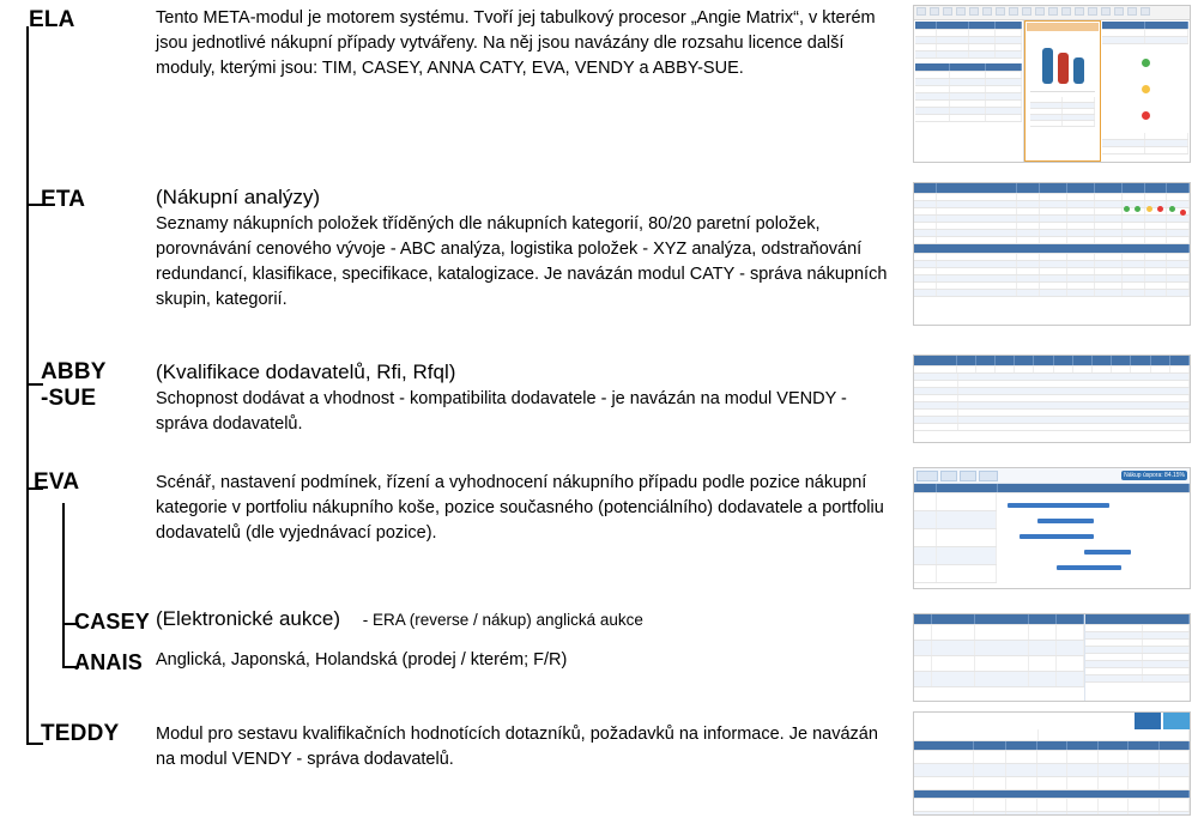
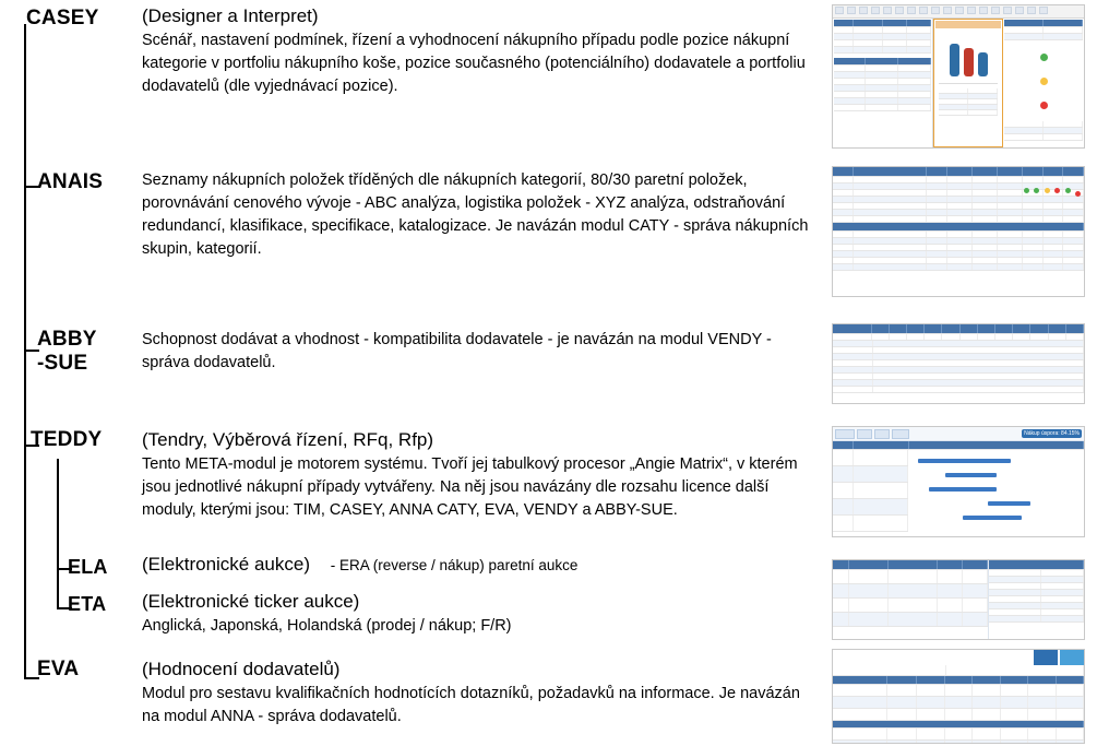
- ELA
+ CASEY
+ (Designer a Interpret)
- Tento META-modul je motorem systému. Tvoří jej tabulkový procesor „Angie Matrix“, v kterém jsou jednotlivé nákupní případy vytvářeny. Na něj jsou navázány dle rozsahu licence další moduly, kterými jsou: TIM, CASEY, ANNA CATY, EVA, VENDY a ABBY-SUE.
+ Scénář, nastavení podmínek, řízení a vyhodnocení nákupního případu podle pozice nákupní kategorie v portfoliu nákupního koše, pozice současného (potenciálního) dodavatele a portfoliu dodavatelů (dle vyjednávací pozice).
- ETA
+ ANAIS
- (Nákupní analýzy)
- Seznamy nákupních položek tříděných dle nákupních kategorií, 80/20 paretní položek, porovnávání cenového vývoje - ABC analýza, logistika položek - XYZ analýza, odstraňování redundancí, klasifikace, specifikace, katalogizace. Je navázán modul CATY - správa nákupních skupin, kategorií.
+ Seznamy nákupních položek tříděných dle nákupních kategorií, 80/30 paretní položek, porovnávání cenového vývoje - ABC analýza, logistika položek - XYZ analýza, odstraňování redundancí, klasifikace, specifikace, katalogizace. Je navázán modul CATY - správa nákupních skupin, kategorií.
  ABBY
  -SUE
- (Kvalifikace dodavatelů, Rfi, Rfql)
  Schopnost dodávat a vhodnost - kompatibilita dodavatele - je navázán na modul VENDY - správa dodavatelů.
- EVA
+ TEDDY
+ (Tendry, Výběrová řízení, RFq, Rfp)
- Scénář, nastavení podmínek, řízení a vyhodnocení nákupního případu podle pozice nákupní kategorie v portfoliu nákupního koše, pozice současného (potenciálního) dodavatele a portfoliu dodavatelů (dle vyjednávací pozice).
+ Tento META-modul je motorem systému. Tvoří jej tabulkový procesor „Angie Matrix“, v kterém jsou jednotlivé nákupní případy vytvářeny. Na něj jsou navázány dle rozsahu licence další moduly, kterými jsou: TIM, CASEY, ANNA CATY, EVA, VENDY a ABBY-SUE.
- CASEY
+ ELA
- (Elektronické aukce) - ERA (reverse / nákup) anglická aukce
+ (Elektronické aukce) - ERA (reverse / nákup) paretní aukce
- ANAIS
+ ETA
+ (Elektronické ticker aukce)
- Anglická, Japonská, Holandská (prodej / kterém; F/R)
+ Anglická, Japonská, Holandská (prodej / nákup; F/R)
- TEDDY
+ EVA
+ (Hodnocení dodavatelů)
- Modul pro sestavu kvalifikačních hodnotících dotazníků, požadavků na informace. Je navázán na modul VENDY - správa dodavatelů.
+ Modul pro sestavu kvalifikačních hodnotících dotazníků, požadavků na informace. Je navázán na modul ANNA - správa dodavatelů.
